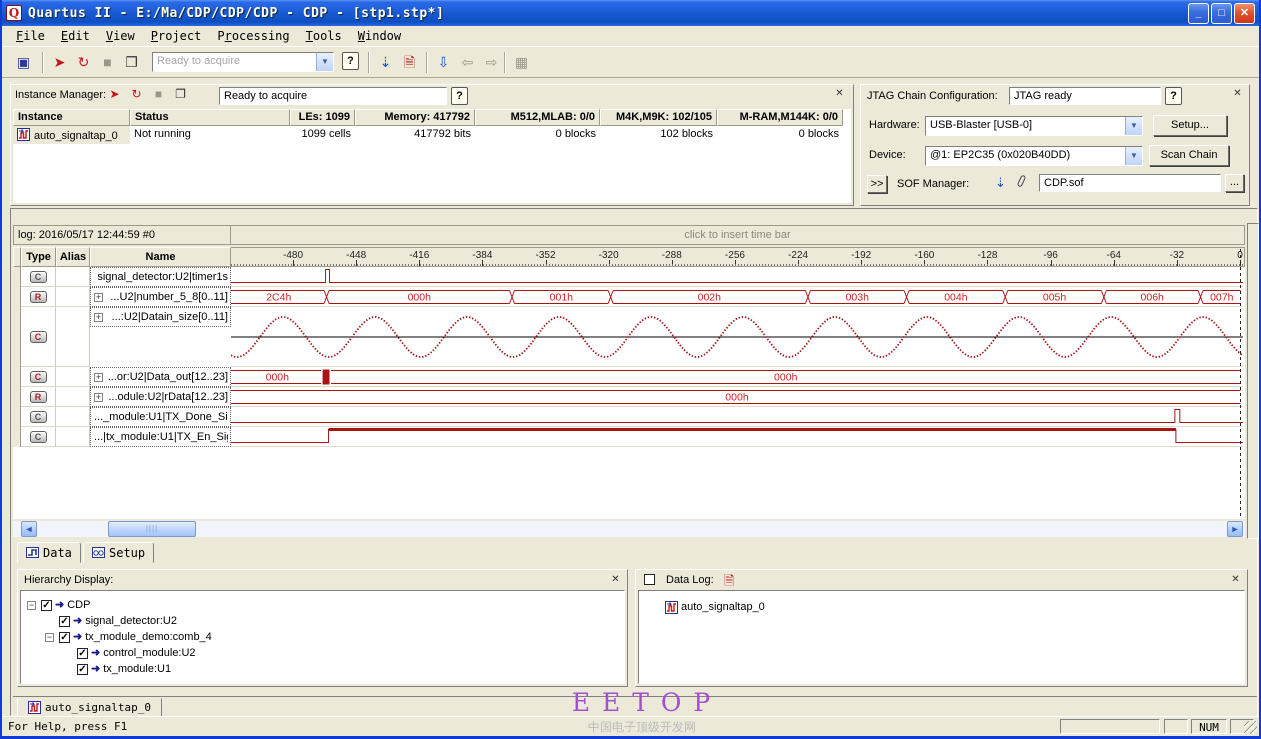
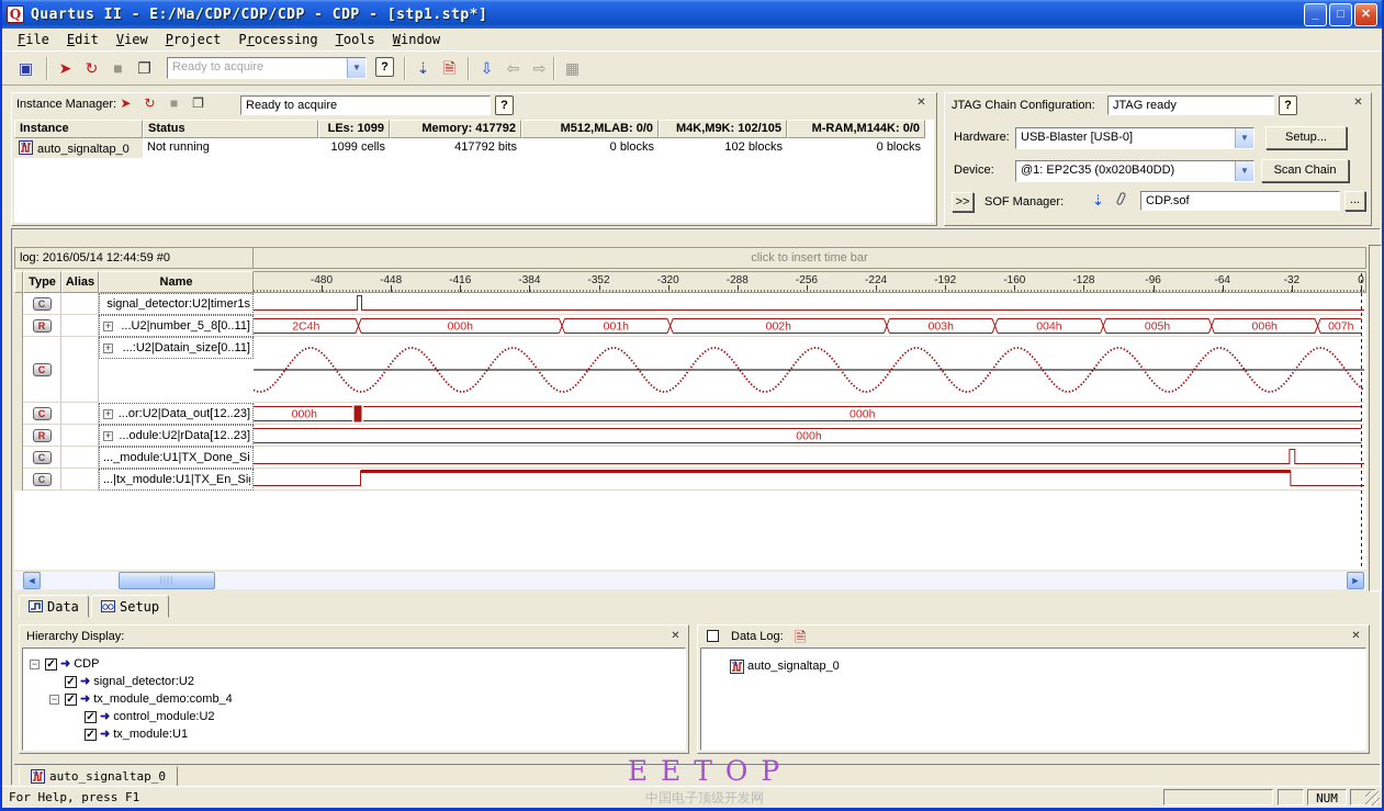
  Q
  Quartus II - E:/Ma/CDP/CDP/CDP - CDP - [stp1.stp*]
  _
  □
  ✕
  File
  Edit
  View
  Project
  Processing
  Tools
  Window
  ▣
  ➤
  ↻
  ■
  ❐
  Ready to acquire
  ▼
  ?
  ⇣
  🗎
  ⇩
  ⇦
  ⇨
  ▦
  Instance Manager:
  ➤
  ↻
  ■
  ❐
  Ready to acquire
  ?
  ✕
  Instance
  Status
  LEs: 1099
  Memory: 417792
  M512,MLAB: 0/0
  M4K,M9K: 102/105
  M-RAM,M144K: 0/0
  auto_signaltap_0
  Not running
  1099 cells
  417792 bits
  0 blocks
  102 blocks
  0 blocks
  JTAG Chain Configuration:
  JTAG ready
  ?
  ✕
  Hardware:
  USB-Blaster [USB-0]
  ▼
  Setup...
  Device:
  @1: EP2C35 (0x020B40DD)
  ▼
  Scan Chain
  >>
  SOF Manager:
  ⇣
  CDP.sof
  ...
- log: 2016/05/17 12:44:59 #0
+ log: 2016/05/14 12:44:59 #0
  click to insert time bar
  Type
  Alias
  Name
  -480
  -448
  -416
  -384
  -352
  -320
  -288
  -256
  -224
  -192
  -160
  -128
  -96
  -64
  -32
  C
  signal_detector:U2|timer1s
  R
  +
  ...U2|number_5_8[0..11]
  C
  +
  ...:U2|Datain_size[0..11]
  C
  +
  ...or:U2|Data_out[12..23]
  R
  +
  ...odule:U2|rData[12..23]
  C
  ..._module:U1|TX_Done_Si
  C
  ...|tx_module:U1|TX_En_Si
  2C4h
  000h
  001h
  002h
  003h
  004h
  005h
  006h
  007h
  000h
  000h
  000h
  ◄
  ►
  Data
  Setup
  Hierarchy Display:
  ✕
  −
  ✓
  ➜
  CDP
  ✓
  ➜
  signal_detector:U2
  −
  ✓
  ➜
  tx_module_demo:comb_4
  ✓
  ➜
  control_module:U2
  ✓
  ➜
  tx_module:U1
  Data Log:
  🗎
  ✕
  auto_signaltap_0
  auto_signaltap_0
  E E T O P
  中国电子顶级开发网
  For Help, press F1
  NUM
